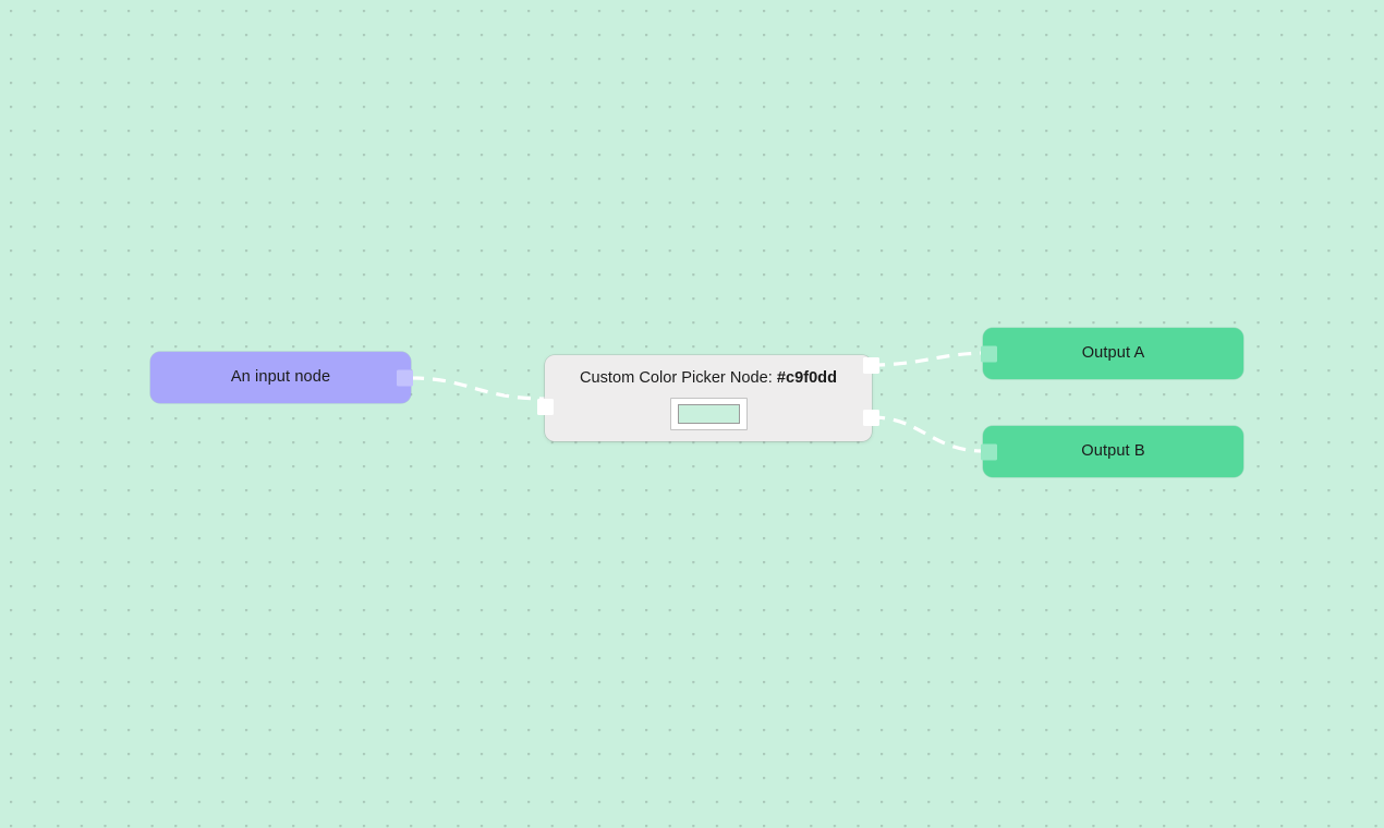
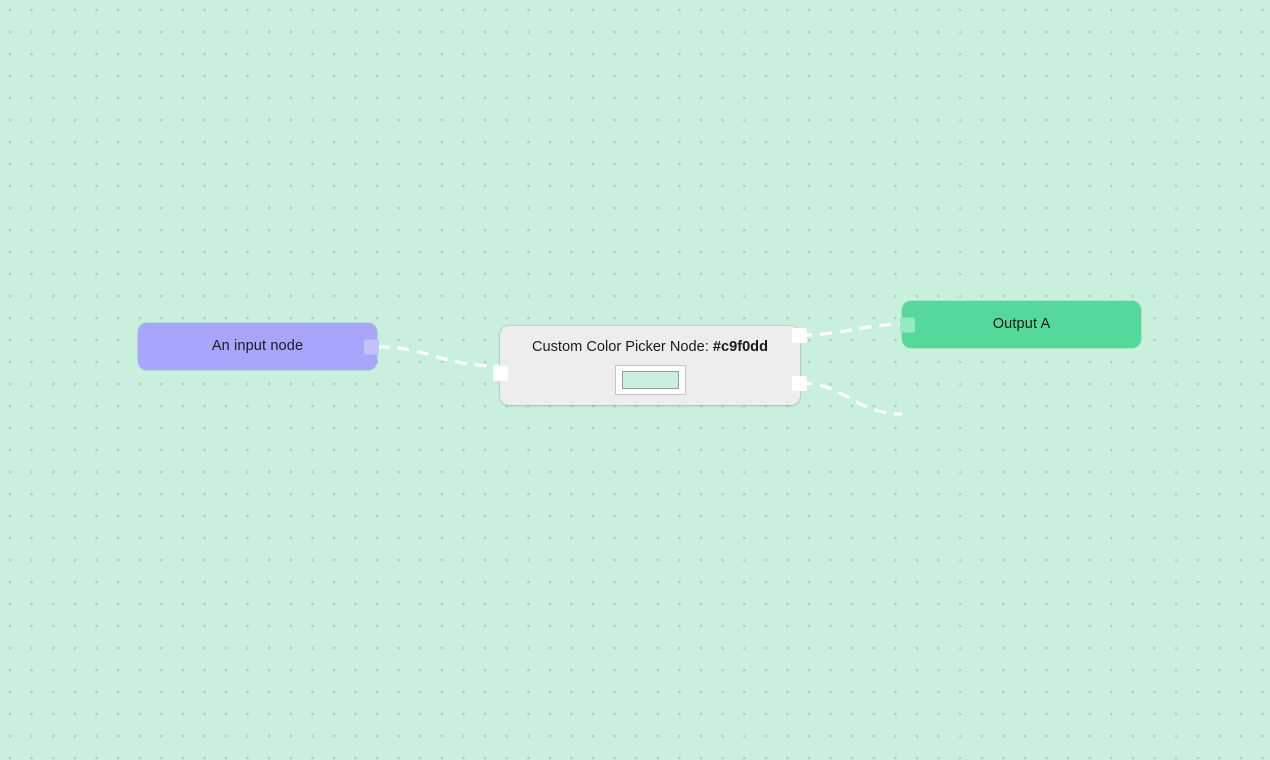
  An input node
  Custom Color Picker Node: #c9f0dd
  Output A
- Output B
